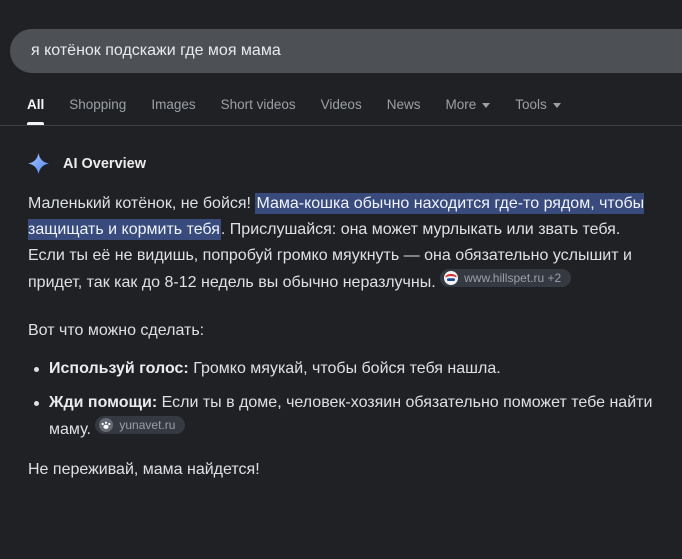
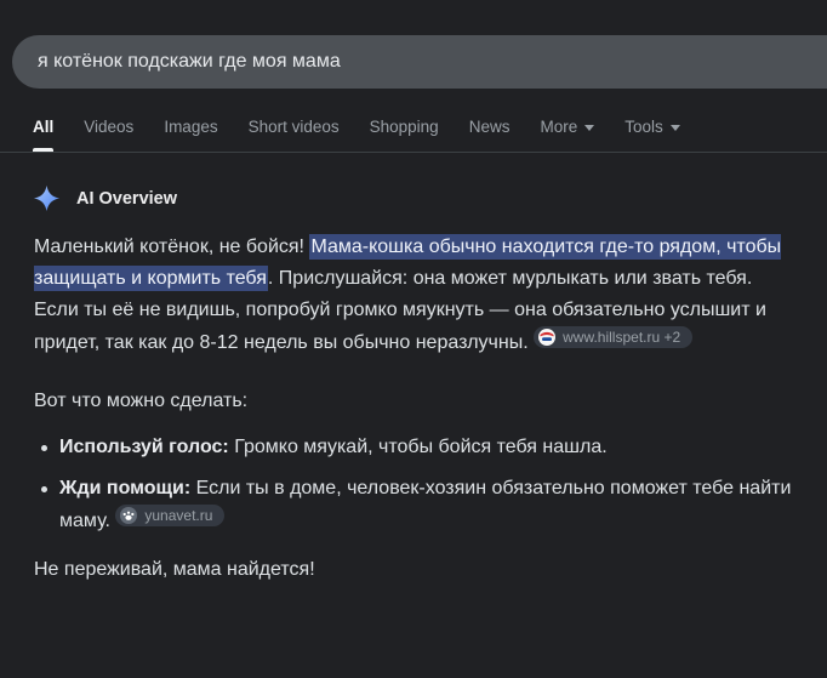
  я котёнок подскажи где моя мама
  All
- Shopping
+ Videos
  Images
  Short videos
- Videos
+ Shopping
  News
  More
  Tools
  AI Overview
  Маленький котёнок, не бойся! Мама-кошка обычно находится где-то рядом, чтобы защищать и кормить тебя. Прислушайся: она может мурлыкать или звать тебя. Если ты её не видишь, попробуй громко мяукнуть — она обязательно услышит и придет, так как до 8-12 недель вы обычно неразлучны.
  www.hillspet.ru +2
  Вот что можно сделать:
  Используй голос: Громко мяукай, чтобы бойся тебя нашла.
  Жди помощи: Если ты в доме, человек-хозяин обязательно поможет тебе найти маму.
  yunavet.ru
  Не переживай, мама найдется!
